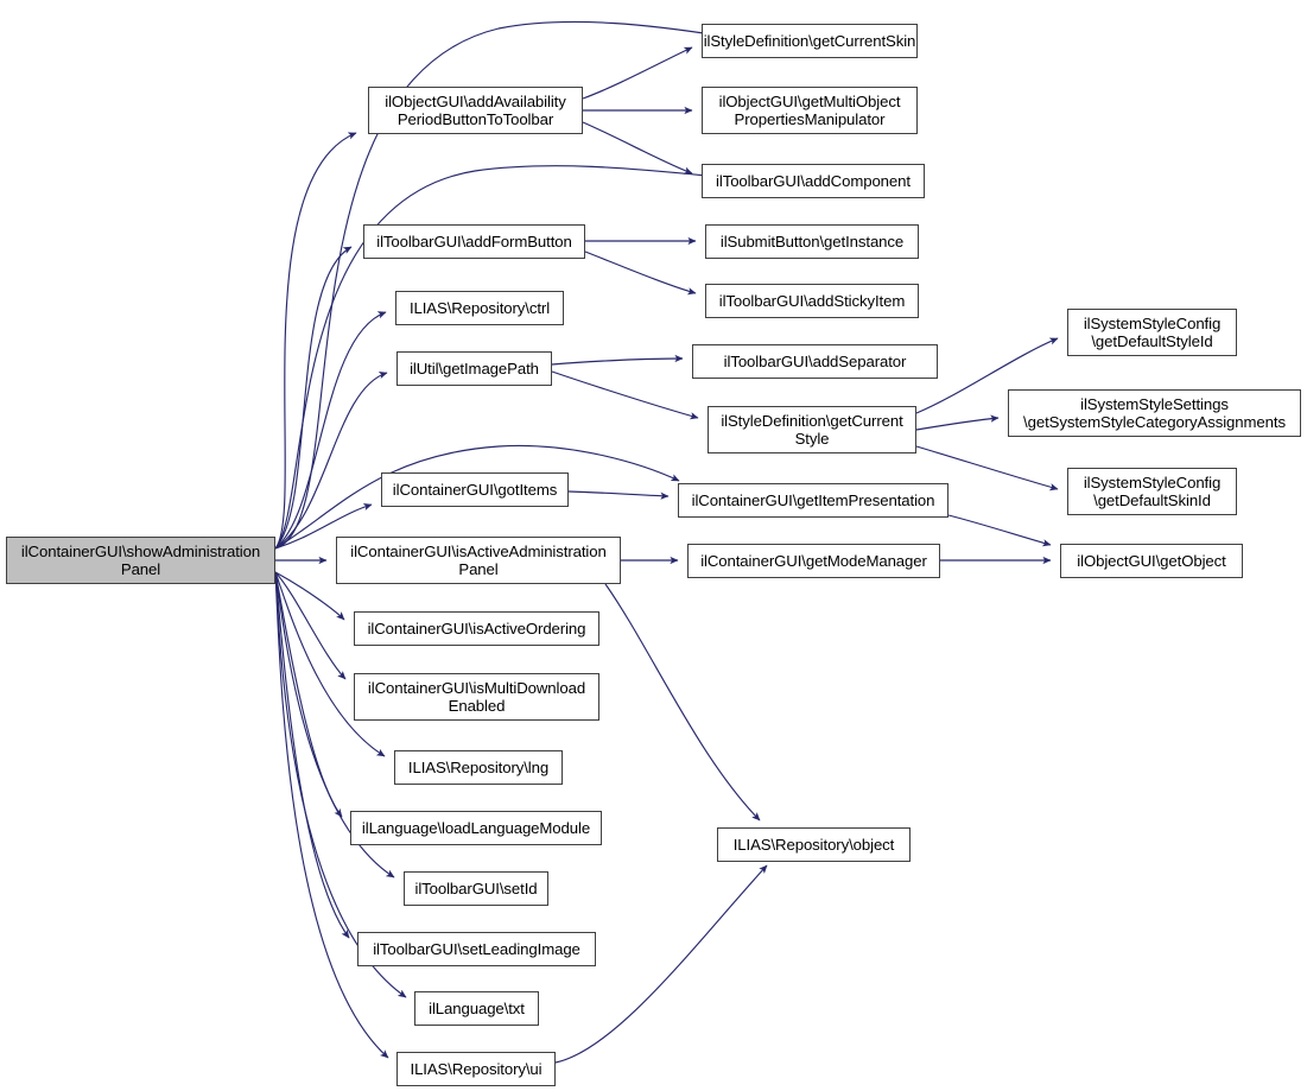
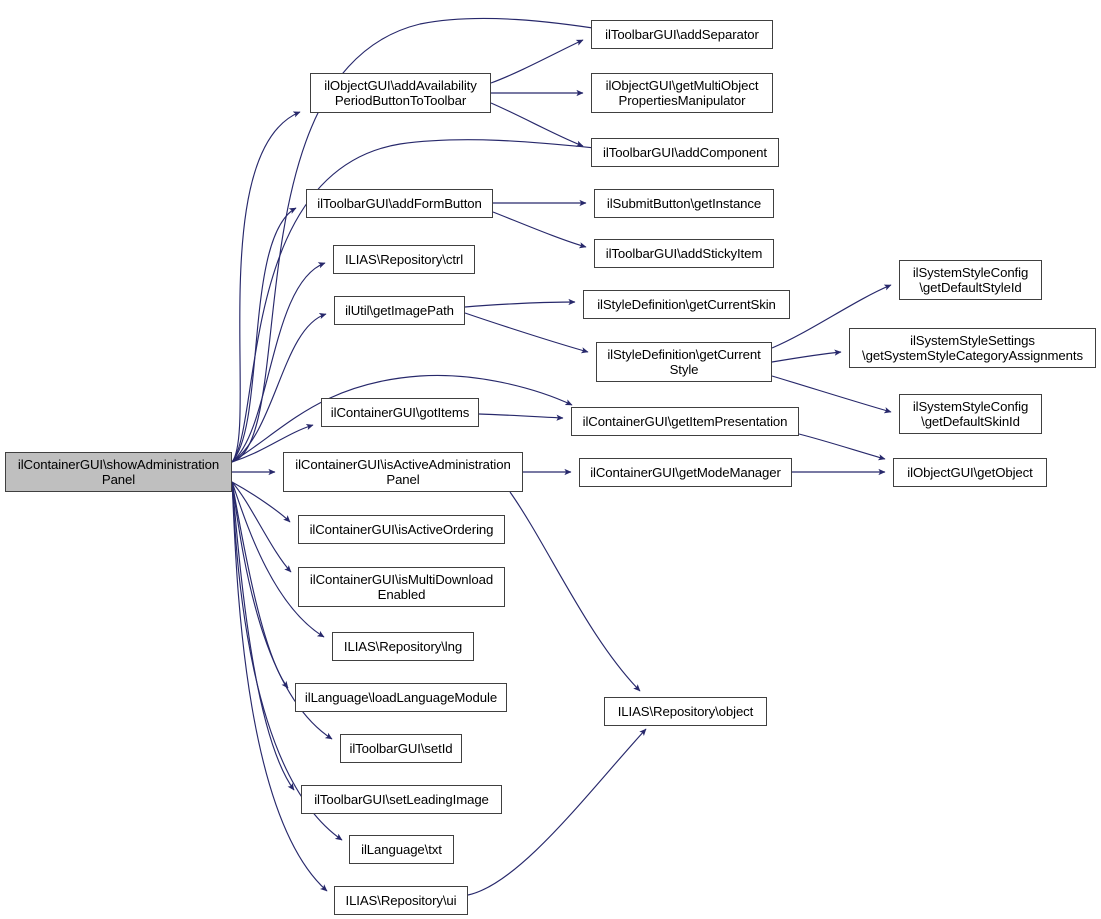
  ilContainerGUI\showAdministration
  Panel
  ilObjectGUI\addAvailability
  PeriodButtonToToolbar
- ilStyleDefinition\getCurrentSkin
+ ilToolbarGUI\addSeparator
  ilObjectGUI\getMultiObject
  PropertiesManipulator
  ilToolbarGUI\addComponent
  ilToolbarGUI\addFormButton
  ilSubmitButton\getInstance
  ilToolbarGUI\addStickyItem
  ILIAS\Repository\ctrl
  ilUtil\getImagePath
- ilToolbarGUI\addSeparator
+ ilStyleDefinition\getCurrentSkin
  ilStyleDefinition\getCurrent
  Style
  ilSystemStyleConfig
  \getDefaultStyleId
  ilSystemStyleSettings
  \getSystemStyleCategoryAssignments
  ilSystemStyleConfig
  \getDefaultSkinId
  ilContainerGUI\gotItems
  ilContainerGUI\getItemPresentation
  ilContainerGUI\isActiveAdministration
  Panel
  ilContainerGUI\getModeManager
  ilObjectGUI\getObject
  ilContainerGUI\isActiveOrdering
  ilContainerGUI\isMultiDownload
  Enabled
  ILIAS\Repository\lng
  ilLanguage\loadLanguageModule
  ilToolbarGUI\setId
  ilToolbarGUI\setLeadingImage
  ilLanguage\txt
  ILIAS\Repository\ui
  ILIAS\Repository\object
